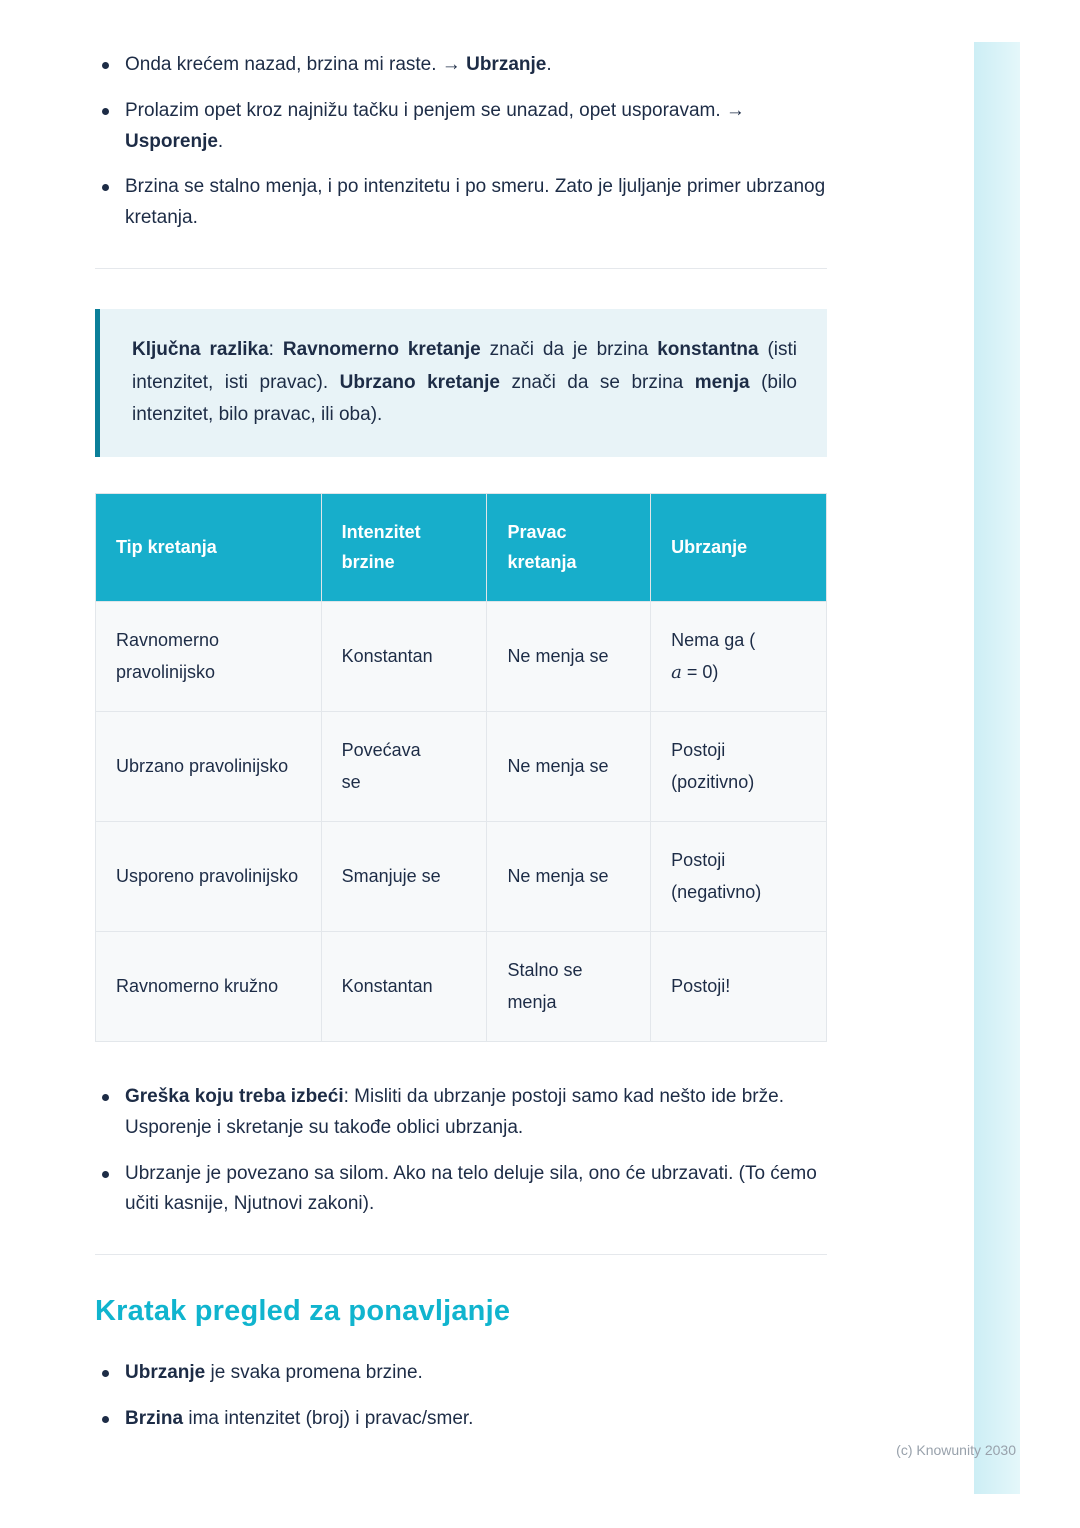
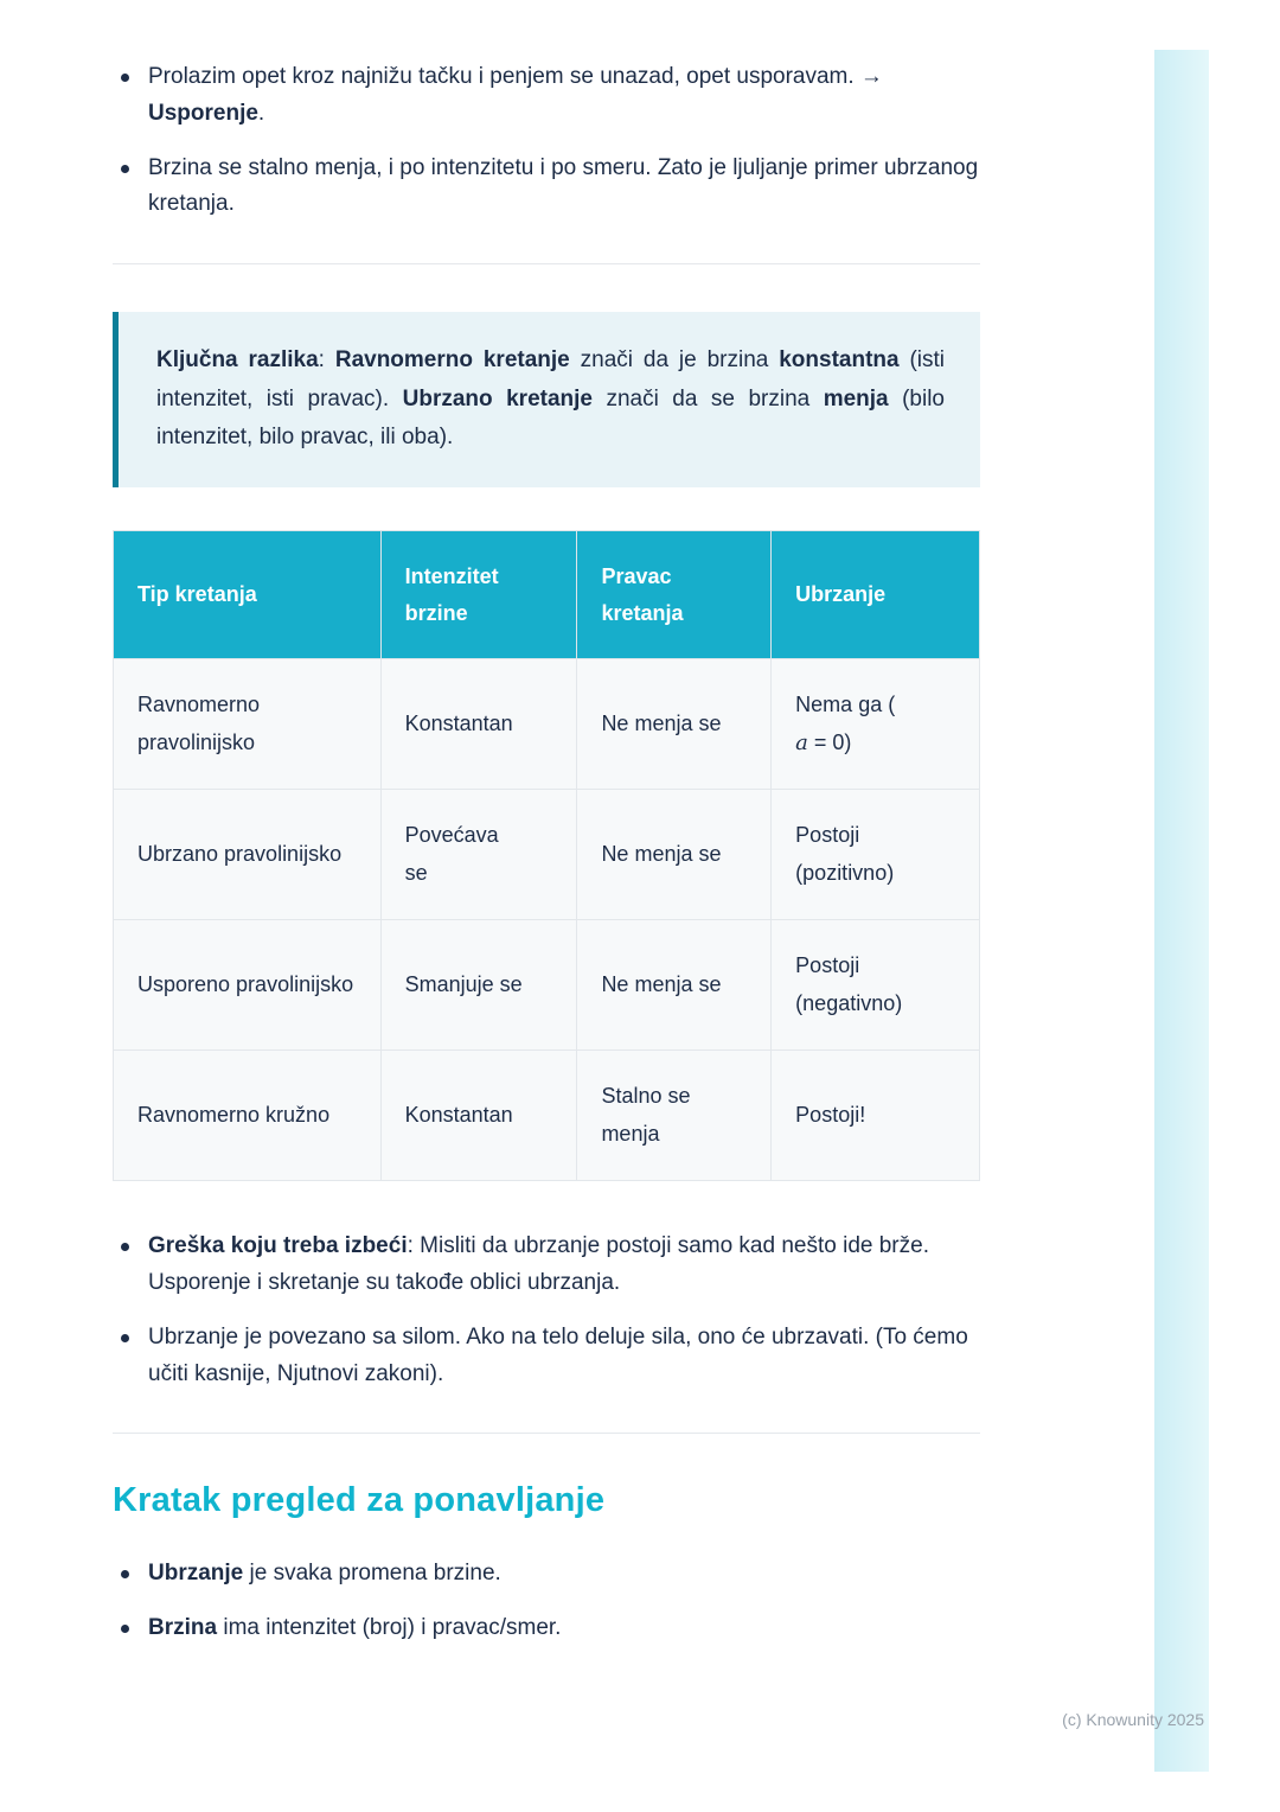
- Onda krećem nazad, brzina mi raste. → Ubrzanje.
  Prolazim opet kroz najnižu tačku i penjem se unazad, opet usporavam. → Usporenje.
  Brzina se stalno menja, i po intenzitetu i po smeru. Zato je ljuljanje primer ubrzanog kretanja.
  Ključna razlika: Ravnomerno kretanje znači da je brzina konstantna (isti intenzitet, isti pravac). Ubrzano kretanje znači da se brzina menja (bilo intenzitet, bilo pravac, ili oba).
  Tip kretanja	Intenzitet brzine	Pravac kretanja	Ubrzanje
  Ravnomerno pravolinijsko	Konstantan	Ne menja se	Nema ga (a = 0)
  Ubrzano pravolinijsko	Povećavase	Ne menja se	Postoji (pozitivno)
  Usporeno pravolinijsko	Smanjuje se	Ne menja se	Postoji (negativno)
  Ravnomerno kružno	Konstantan	Stalno semenja	Postoji!
  Greška koju treba izbeći: Misliti da ubrzanje postoji samo kad nešto ide brže. Usporenje i skretanje su takođe oblici ubrzanja.
  Ubrzanje je povezano sa silom. Ako na telo deluje sila, ono će ubrzavati. (To ćemo učiti kasnije, Njutnovi zakoni).
  Kratak pregled za ponavljanje
  Ubrzanje je svaka promena brzine.
  Brzina ima intenzitet (broj) i pravac/smer.
- (c) Knowunity 2030
+ (c) Knowunity 2025
